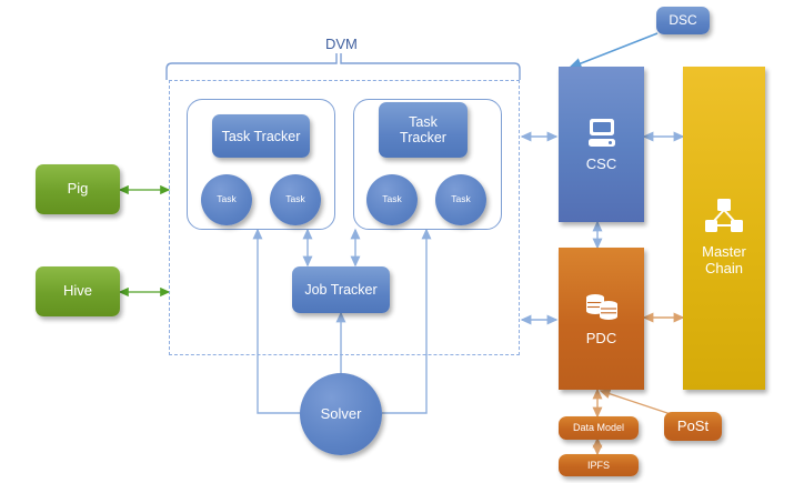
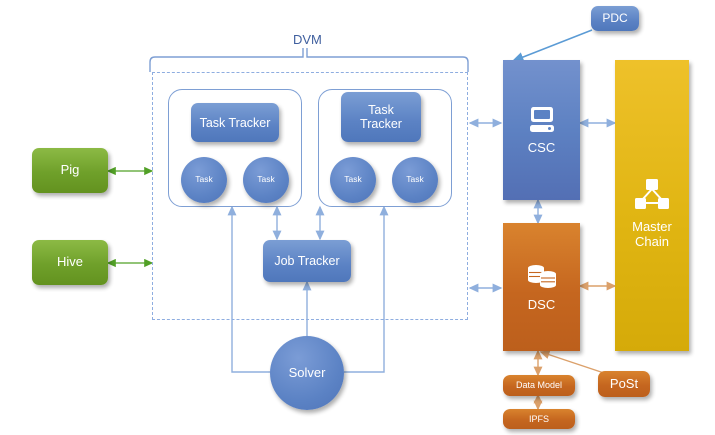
  DVM
  Task Tracker
  Task
  Task
  Task
  Tracker
  Task
  Task
  Job Tracker
  Solver
  Pig
  Hive
- DSC
+ PDC
  CSC
- PDC
+ DSC
  Master
  Chain
  Data Model
  IPFS
  PoSt
